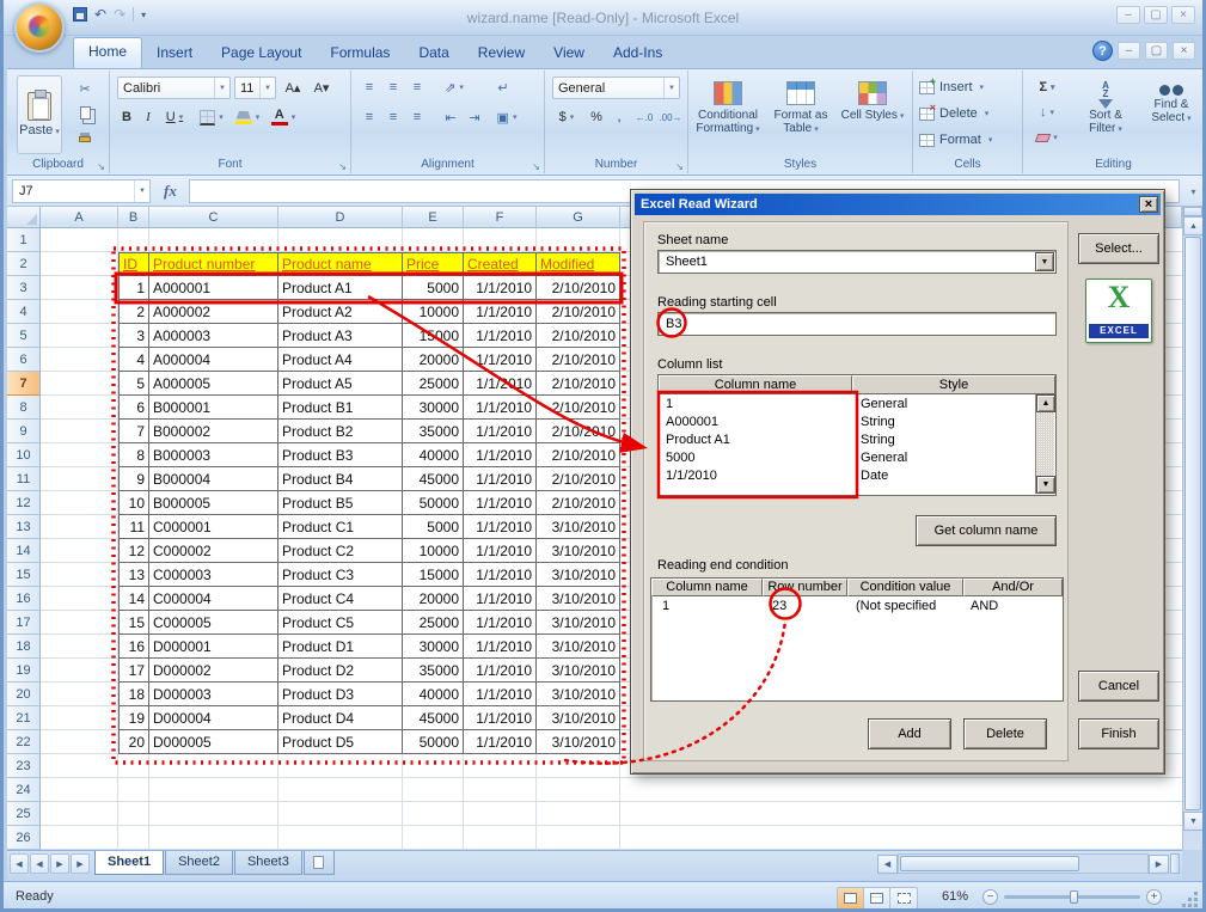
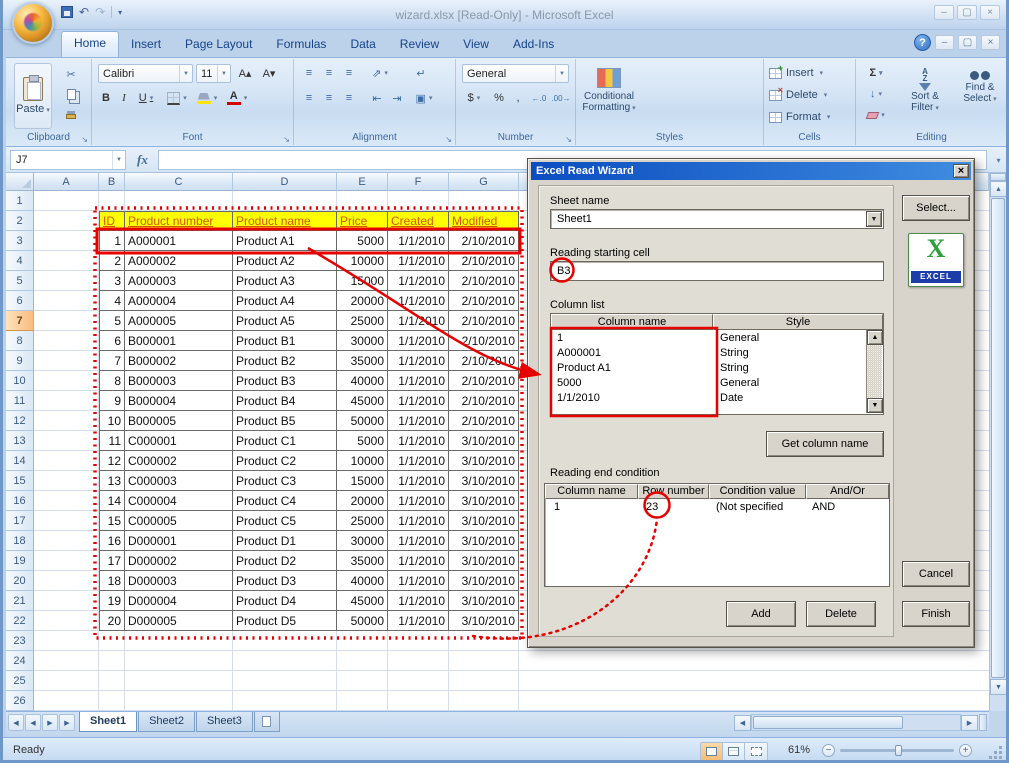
- wizard.name [Read-Only] - Microsoft Excel
+ wizard.xlsx [Read-Only] - Microsoft Excel
  –
  ▢
  ×
  ↶
  ↷
  ▾
  Home
  Insert
  Page Layout
  Formulas
  Data
  Review
  View
  Add-Ins
  ?
  –
  ▢
  ×
  Paste
  ✂
  Clipboard
  Calibri
  11
  A▴
  A▾
  B
  I
  U
  A
  Font
  ≡
  ≡
  ≡
  ⇗
  ↵
  ≡
  ≡
  ≡
  ⇤
  ⇥
  ▣
  Alignment
  General
  $
  %
  ,
  ←.0
  .00→
  Number
  Conditional Formatting
- Format as Table
- Cell Styles
  Styles
  Insert
  Delete
  Format
  Cells
  Σ
  ↓
  A
  Z
  Sort & Filter
  Find & Select
  Editing
  J7
  fx
  ▾
  A
  B
  C
  D
  E
  F
  G
  1
  2
  ID
  Product number
  Product name
  Price
  Created
  Modified
  3
  1
  A000001
  Product A1
  5000
  1/1/2010
  2/10/2010
  4
  2
  A000002
  Product A2
  10000
  1/1/2010
  2/10/2010
  5
  3
  A000003
  Product A3
  1000
  1/1/2010
  2/10/2010
  6
  4
  A000004
  Product A4
  20000
  1/1/2010
  2/10/2010
  7
  5
  A000005
  Product A5
  25000
  1/1/2010
  2/10/2010
  8
  6
  B000001
  Product B1
  30000
  1/1/2010
  2/10/2010
  9
  7
  B000002
  Product B2
  35000
  1/1/2010
  2/10/210
  10
  8
  B000003
  Product B3
  40000
  1/1/2010
  2/10/2010
  11
  9
  B000004
  Product B4
  45000
  1/1/2010
  2/10/2010
  12
  10
  B000005
  Product B5
  50000
  1/1/2010
  2/10/2010
  13
  11
  C000001
  Product C1
  5000
  1/1/2010
  3/10/2010
  14
  12
  C000002
  Product C2
  10000
  1/1/2010
  3/10/2010
  15
  13
  C000003
  Product C3
  15000
  1/1/2010
  3/10/2010
  16
  14
  C000004
  Product C4
  20000
  1/1/2010
  3/10/2010
  17
  15
  C000005
  Product C5
  25000
  1/1/2010
  3/10/2010
  18
  16
  D000001
  Product D1
  30000
  1/1/2010
  3/10/2010
  19
  17
  D000002
  Product D2
  35000
  1/1/2010
  3/10/2010
  20
  18
  D000003
  Product D3
  40000
  1/1/2010
  3/10/2010
  21
  19
  D000004
  Product D4
  45000
  1/1/2010
  3/10/2010
  22
  20
  D000005
  Product D5
  50000
  1/1/2010
  3/10/2010
  23
  24
  25
  26
  Sheet1
  Sheet2
  Sheet3
  Ready
  61%
  −
  +
  Excel Read Wizard
  ×
  Sheet name
  Sheet1
  Select...
  X
  EXCEL
  Reading starting cell
  B3
  Column list
  Column name
  Style
  1
  General
  A000001
  String
  Product A1
  String
  5000
  General
  1/1/2010
  Date
  Get column name
  Reading end condition
  Column name
  Row number
  Condition value
  And/Or
  1
  23
  (Not specified
  AND
  Cancel
  Add
  Delete
  Finish
